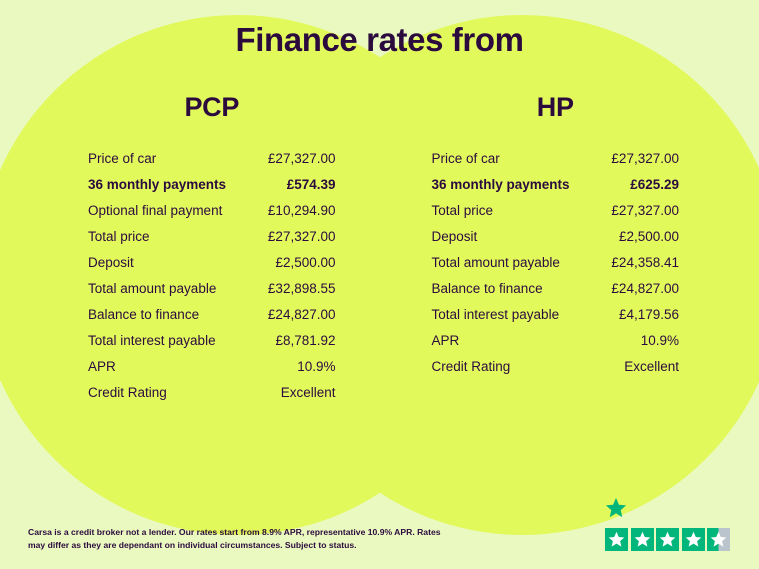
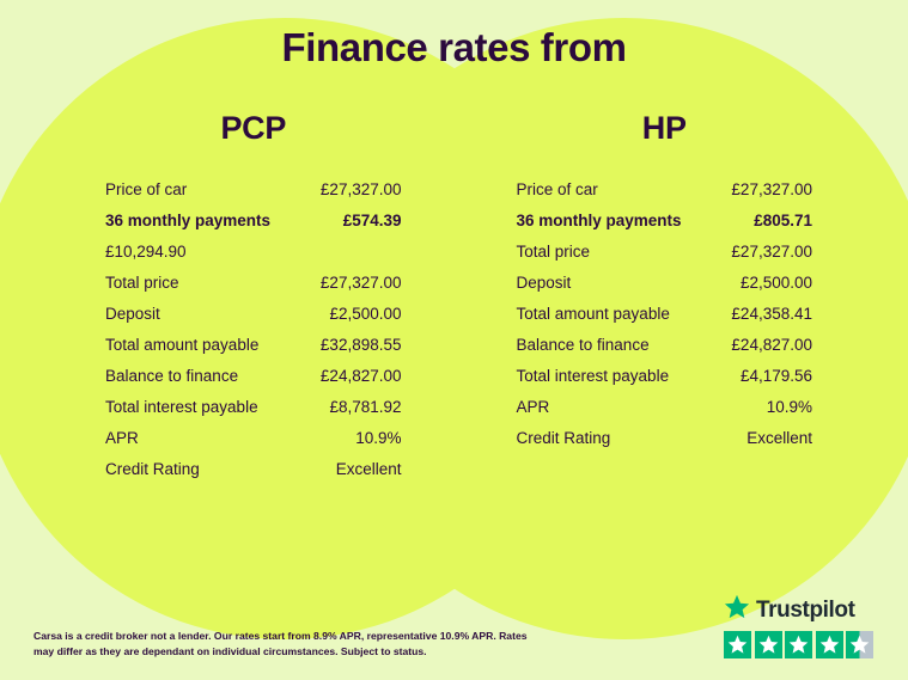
  Finance rates from
  PCP
  Price of car
  £27,327.00
  36 monthly payments
  £574.39
- Optional final payment
  £10,294.90
  Total price
  £27,327.00
  Deposit
  £2,500.00
  Total amount payable
  £32,898.55
  Balance to finance
  £24,827.00
  Total interest payable
  £8,781.92
  APR
  10.9%
  Credit Rating
  Excellent
  HP
  Price of car
  £27,327.00
  36 monthly payments
- £625.29
+ £805.71
  Total price
  £27,327.00
  Deposit
  £2,500.00
  Total amount payable
  £24,358.41
  Balance to finance
  £24,827.00
  Total interest payable
  £4,179.56
  APR
  10.9%
  Credit Rating
  Excellent
  Carsa is a credit broker not a lender. Our rates start from 8.9% APR, representative 10.9% APR. Rates may differ as they are dependant on individual circumstances. Subject to status.
+ Trustpilot
